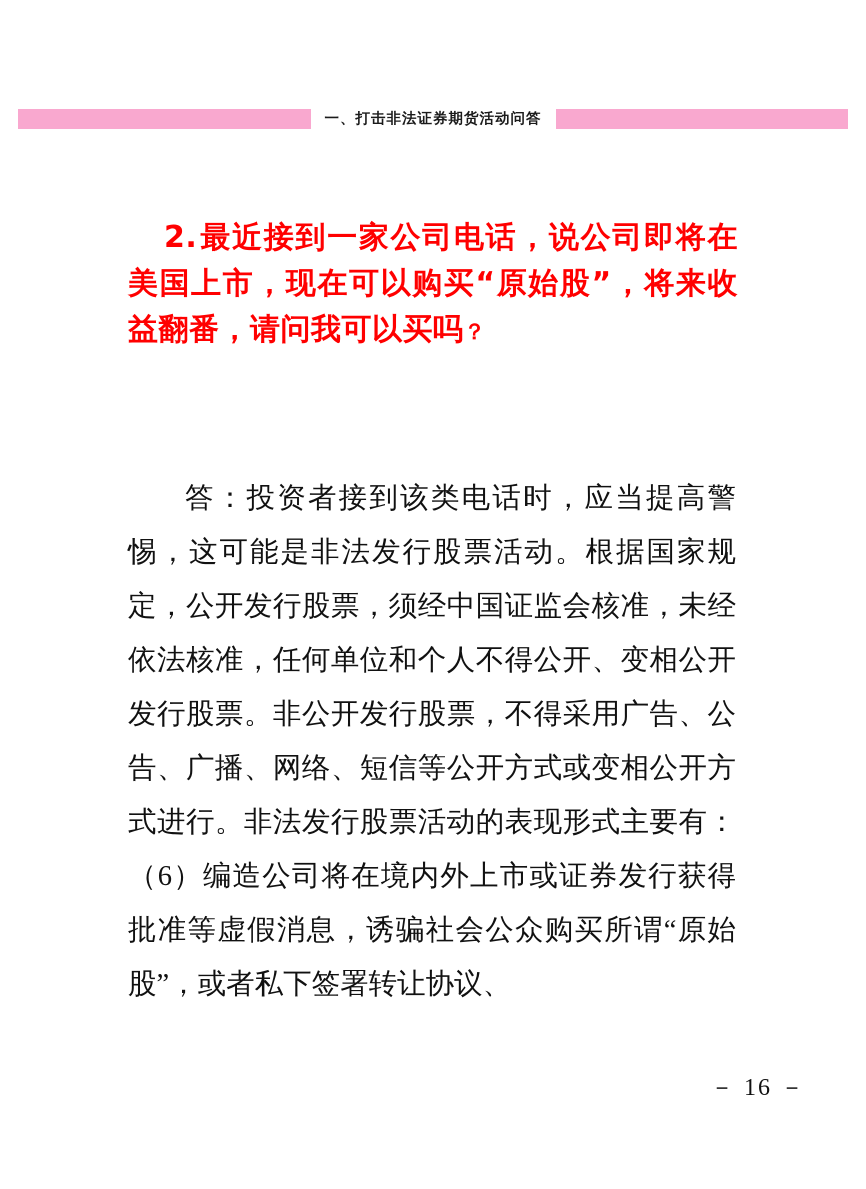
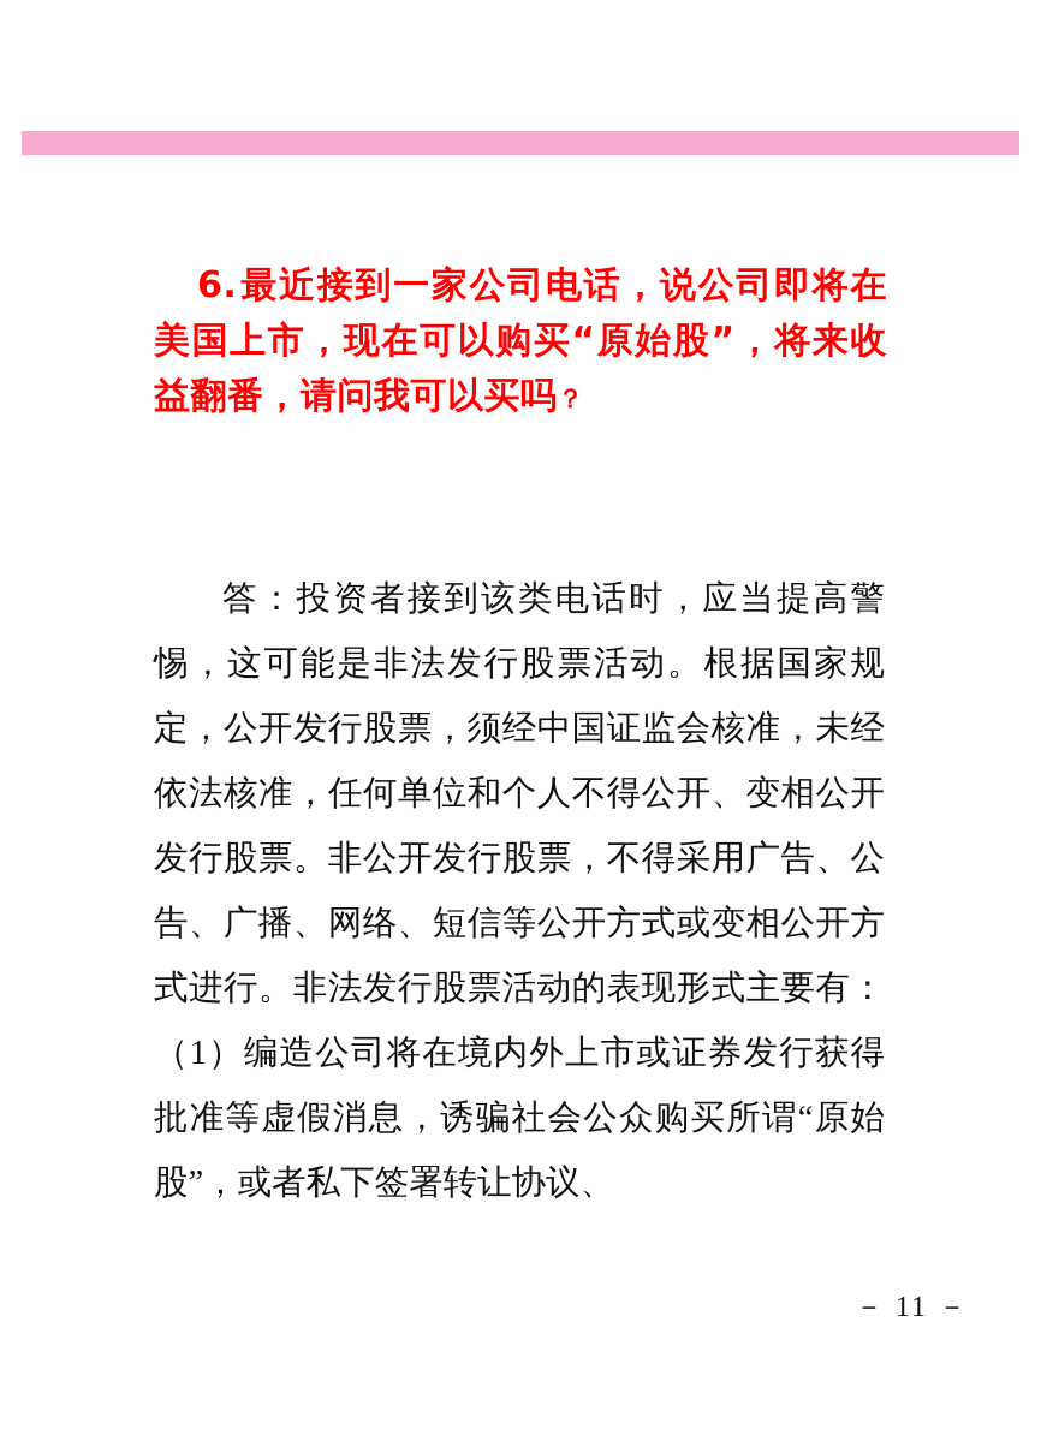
- 一、打击非法证券期货活动问答
- 2.最近接到一家公司电话，说公司即将在美国上市，现在可以购买“原始股”，将来收益翻番，请问我可以买吗？
+ 6.最近接到一家公司电话，说公司即将在美国上市，现在可以购买“原始股”，将来收益翻番，请问我可以买吗？
- 答：投资者接到该类电话时，应当提高警惕，这可能是非法发行股票活动。根据国家规定，公开发行股票，须经中国证监会核准，未经依法核准，任何单位和个人不得公开、变相公开发行股票。非公开发行股票，不得采用广告、公告、广播、网络、短信等公开方式或变相公开方式进行。非法发行股票活动的表现形式主要有：（6）编造公司将在境内外上市或证券发行获得批准等虚假消息，诱骗社会公众购买所谓“原始股”，或者私下签署转让协议、
+ 答：投资者接到该类电话时，应当提高警惕，这可能是非法发行股票活动。根据国家规定，公开发行股票，须经中国证监会核准，未经依法核准，任何单位和个人不得公开、变相公开发行股票。非公开发行股票，不得采用广告、公告、广播、网络、短信等公开方式或变相公开方式进行。非法发行股票活动的表现形式主要有：（1）编造公司将在境内外上市或证券发行获得批准等虚假消息，诱骗社会公众购买所谓“原始股”，或者私下签署转让协议、
- － 16 －
+ － 11 －
